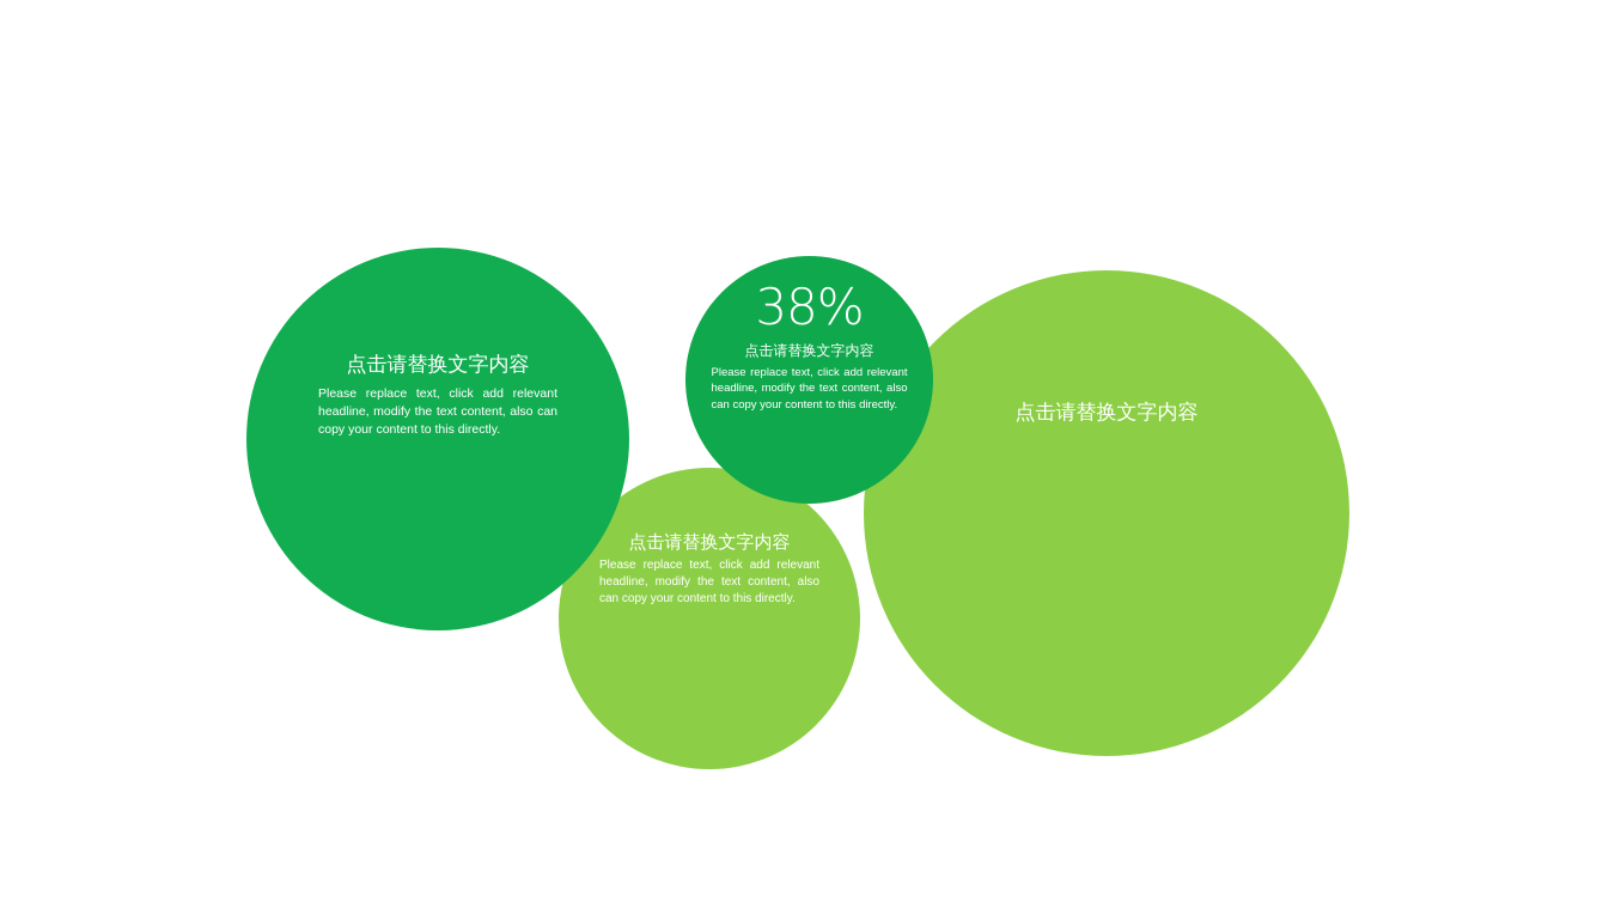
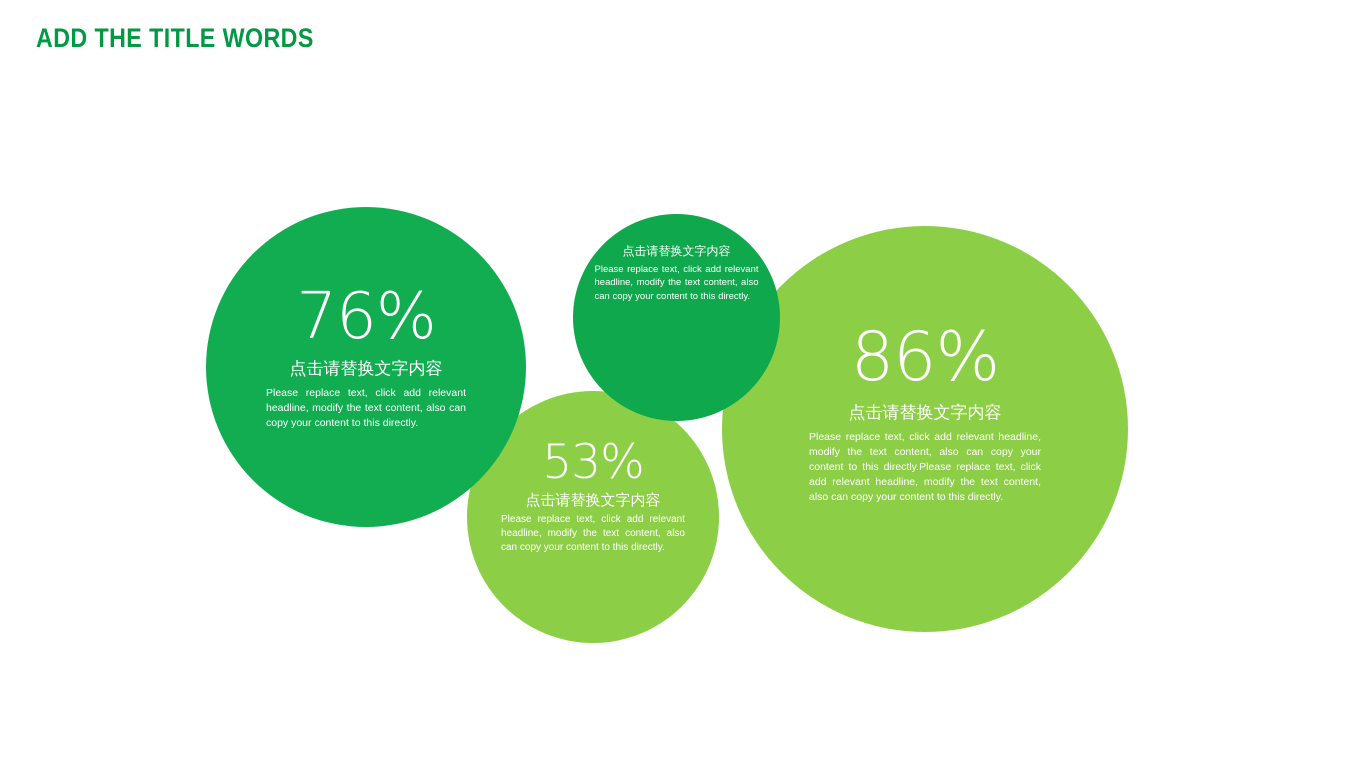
+ ADD THE TITLE WORDS
+ 86%
  点击请替换文字内容
+ Please replace text, click add relevant headline, modify the text content, also can copy your content to this directly.Please replace text, click add relevant headline, modify the text content, also can copy your content to this directly.
+ 53%
  点击请替换文字内容
  Please replace text, click add relevant headline, modify the text content, also can copy your content to this directly.
+ 76%
  点击请替换文字内容
  Please replace text, click add relevant headline, modify the text content, also can copy your content to this directly.
- 38%
  点击请替换文字内容
  Please replace text, click add relevant headline, modify the text content, also can copy your content to this directly.
